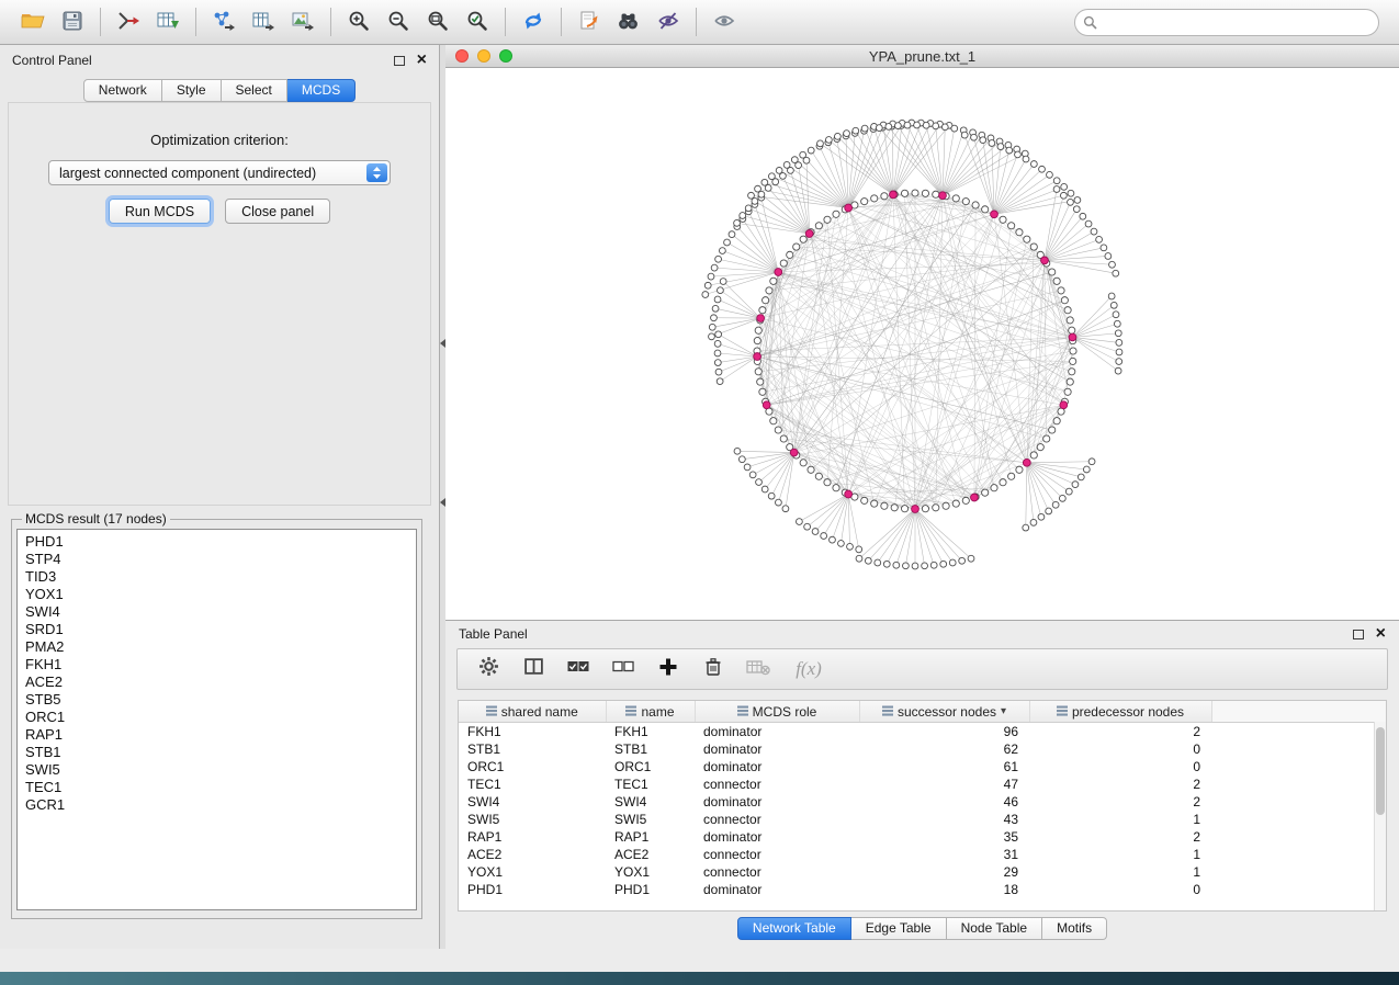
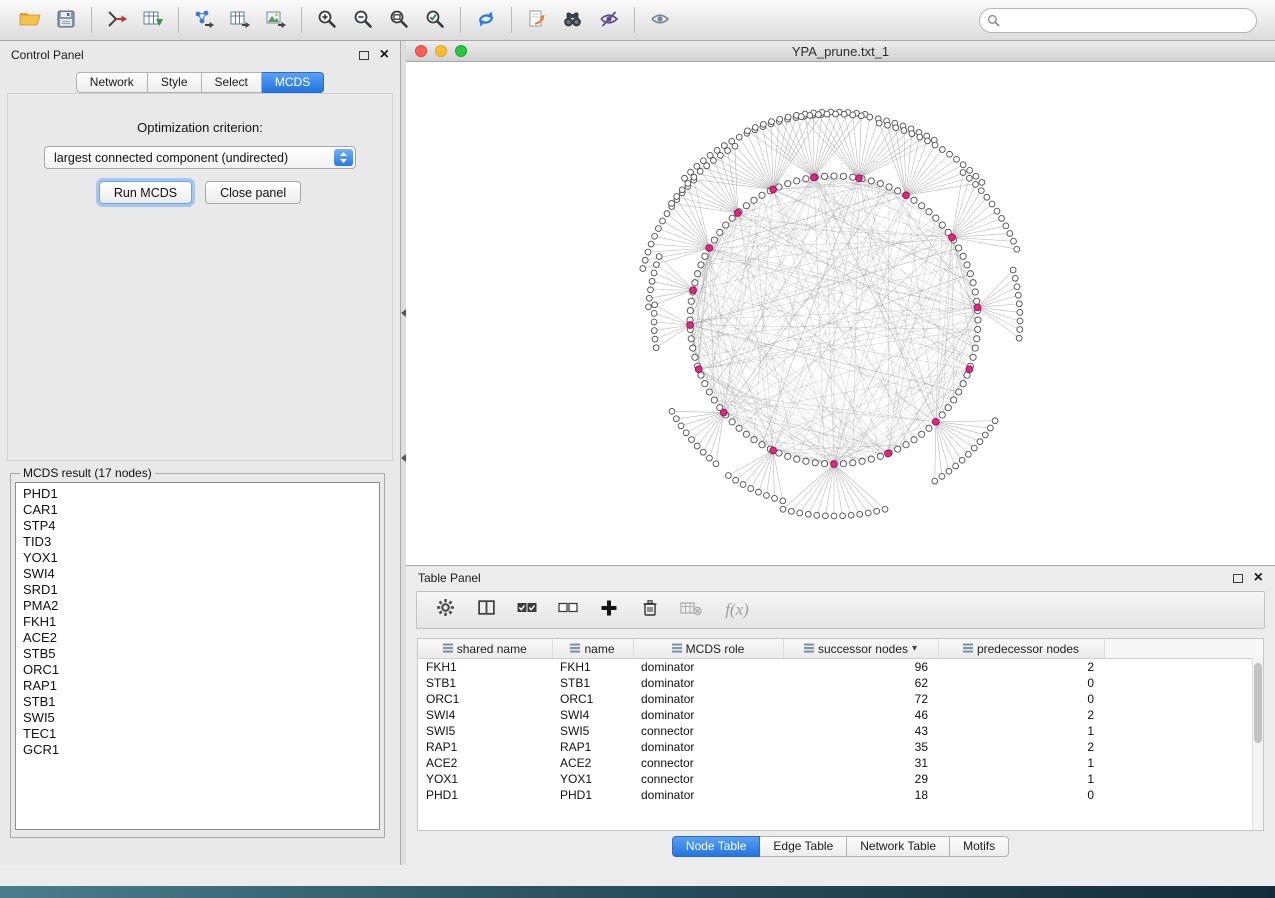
  Control Panel
  ×
  Network
  Style
  Select
  MCDS
  Optimization criterion:
  largest connected component (undirected)
  Run MCDS
  Close panel
  MCDS result (17 nodes)
  PHD1
+ CAR1
  STP4
  TID3
  YOX1
  SWI4
  SRD1
  PMA2
  FKH1
  ACE2
  STB5
  ORC1
  RAP1
  STB1
  SWI5
  TEC1
  GCR1
  YPA_prune.txt_1
  Table Panel
  ×
  f(x)
  shared name	name	MCDS role	successor nodes ▾	predecessor nodes
  FKH1	FKH1	dominator	96	2
  STB1	STB1	dominator	62	0
- ORC1	ORC1	dominator	61	0
+ ORC1	ORC1	dominator	72	0
- TEC1	TEC1	connector	47	2
  SWI4	SWI4	dominator	46	2
  SWI5	SWI5	connector	43	1
  RAP1	RAP1	dominator	35	2
  ACE2	ACE2	connector	31	1
  YOX1	YOX1	connector	29	1
  PHD1	PHD1	dominator	18	0
- Network Table
+ Node Table
  Edge Table
- Node Table
+ Network Table
  Motifs
